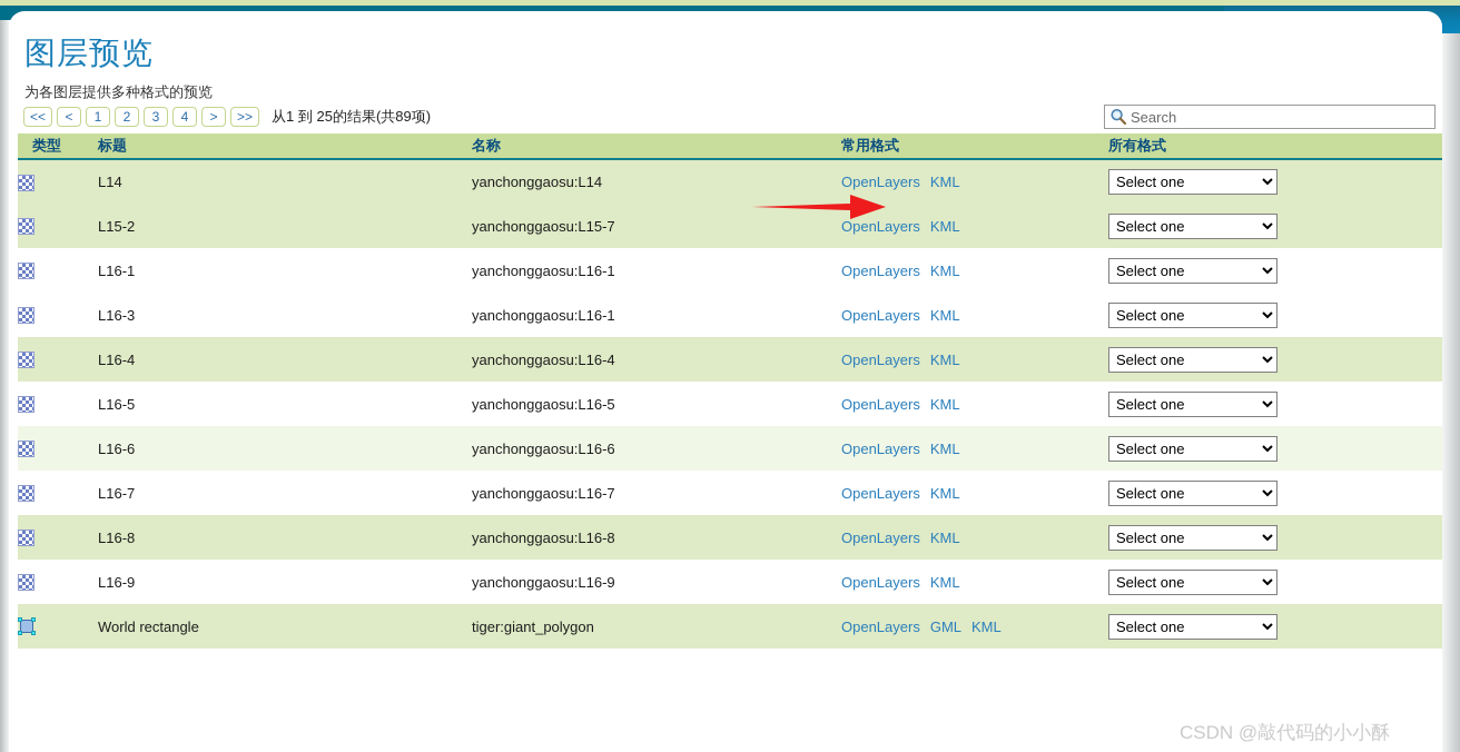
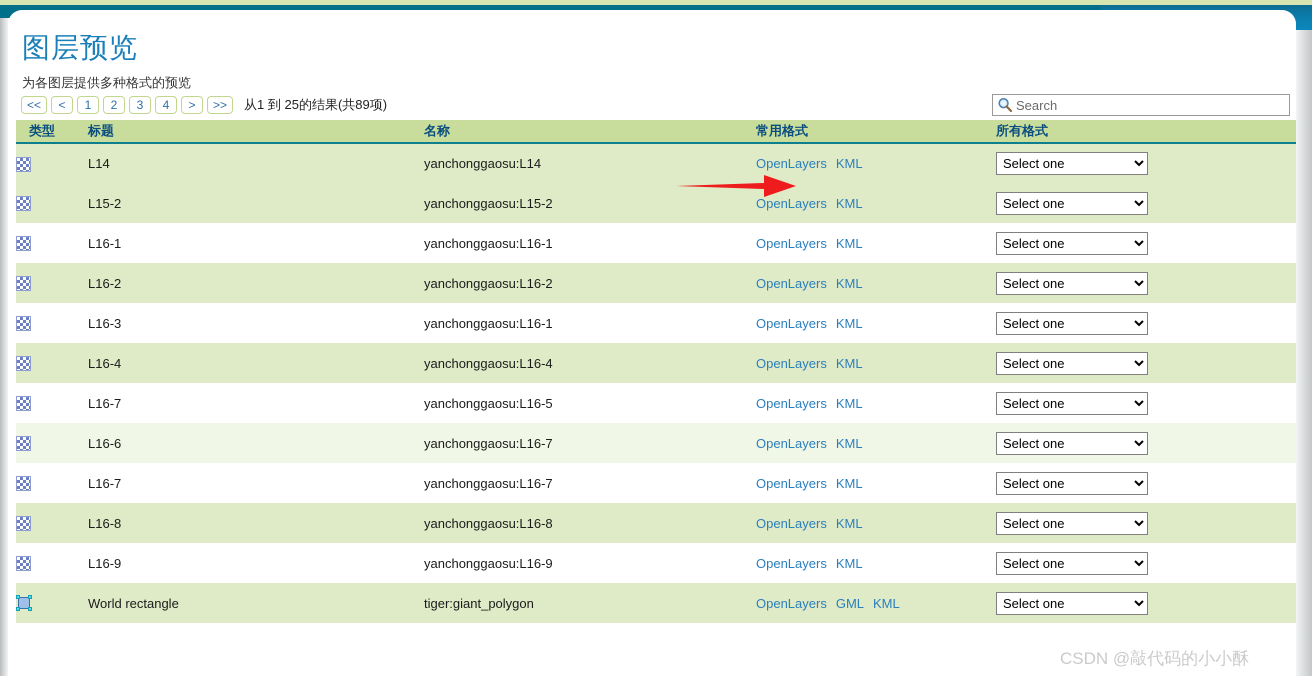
  图层预览
  为各图层提供多种格式的预览
  <<
  <
  1
  2
  3
  4
  >
  >>
  从1 到 25的结果(共89项)
  Search
  类型	标题	名称	常用格式	所有格式
  	L14	yanchonggaosu:L14	OpenLayers KML	Select one
- 	L15-2	yanchonggaosu:L15-7	OpenLayers KML	Select one
+ 	L15-2	yanchonggaosu:L15-2	OpenLayers KML	Select one
  	L16-1	yanchonggaosu:L16-1	OpenLayers KML	Select one
+ 	L16-2	yanchonggaosu:L16-2	OpenLayers KML	Select one
  	L16-3	yanchonggaosu:L16-1	OpenLayers KML	Select one
  	L16-4	yanchonggaosu:L16-4	OpenLayers KML	Select one
- 	L16-5	yanchonggaosu:L16-5	OpenLayers KML	Select one
+ 	L16-7	yanchonggaosu:L16-5	OpenLayers KML	Select one
- 	L16-6	yanchonggaosu:L16-6	OpenLayers KML	Select one
+ 	L16-6	yanchonggaosu:L16-7	OpenLayers KML	Select one
  	L16-7	yanchonggaosu:L16-7	OpenLayers KML	Select one
  	L16-8	yanchonggaosu:L16-8	OpenLayers KML	Select one
  	L16-9	yanchonggaosu:L16-9	OpenLayers KML	Select one
  	World rectangle	tiger:giant_polygon	OpenLayers GML KML	Select one
  CSDN @敲代码的小小酥
